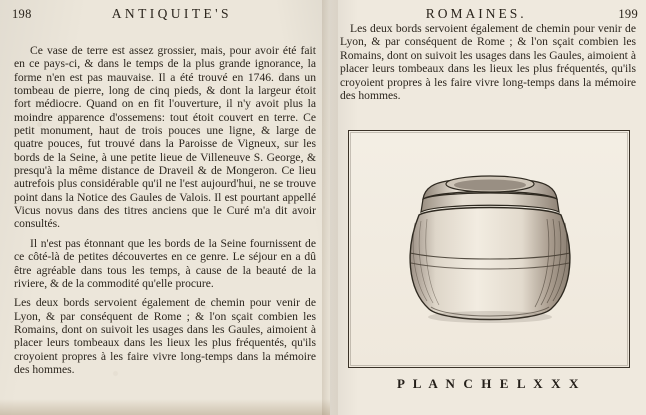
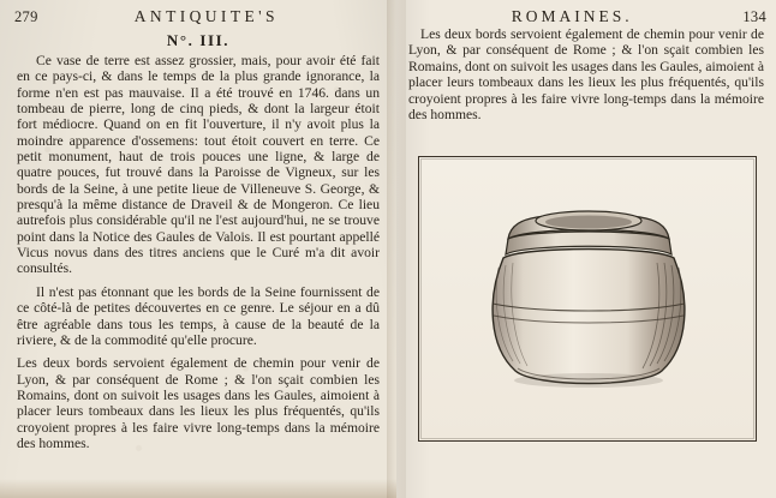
- 198
+ 279
  ANTIQUITE'S
+ N°. III.
  Ce vase de terre est assez grossier, mais, pour avoir été fait en ce pays-ci, & dans le temps de la plus grande ignorance, la forme n'en est pas mauvaise. Il a été trouvé en 1746. dans un tombeau de pierre, long de cinq pieds, & dont la largeur étoit fort médiocre. Quand on en fit l'ouverture, il n'y avoit plus la moindre apparence d'ossemens: tout étoit couvert en terre. Ce petit monument, haut de trois pouces une ligne, & large de quatre pouces, fut trouvé dans la Paroisse de Vigneux, sur les bords de la Seine, à une petite lieue de Villeneuve S. George, & presqu'à la même distance de Draveil & de Mongeron. Ce lieu autrefois plus considérable qu'il ne l'est aujourd'hui, ne se trouve point dans la Notice des Gaules de Valois. Il est pourtant appellé Vicus novus dans des titres anciens que le Curé m'a dit avoir consultés.
  Il n'est pas étonnant que les bords de la Seine fournissent de ce côté-là de petites découvertes en ce genre. Le séjour en a dû être agréable dans tous les temps, à cause de la beauté de la riviere, & de la commodité qu'elle procure.
  Les deux bords servoient également de chemin pour venir de Lyon, & par conséquent de Rome ; & l'on sçait combien les Romains, dont on suivoit les usages dans les Gaules, aimoient à placer leurs tombeaux dans les lieux les plus fréquentés, qu'ils croyoient propres à les faire vivre long-temps dans la mémoire des hommes.
  ROMAINES.
- 199
+ 134
  Les deux bords servoient également de chemin pour venir de Lyon, & par conséquent de Rome ; & l'on sçait combien les Romains, dont on suivoit les usages dans les Gaules, aimoient à placer leurs tombeaux dans les lieux les plus fréquentés, qu'ils croyoient propres à les faire vivre long-temps dans la mémoire des hommes.
- P L A N C H E L X X X
